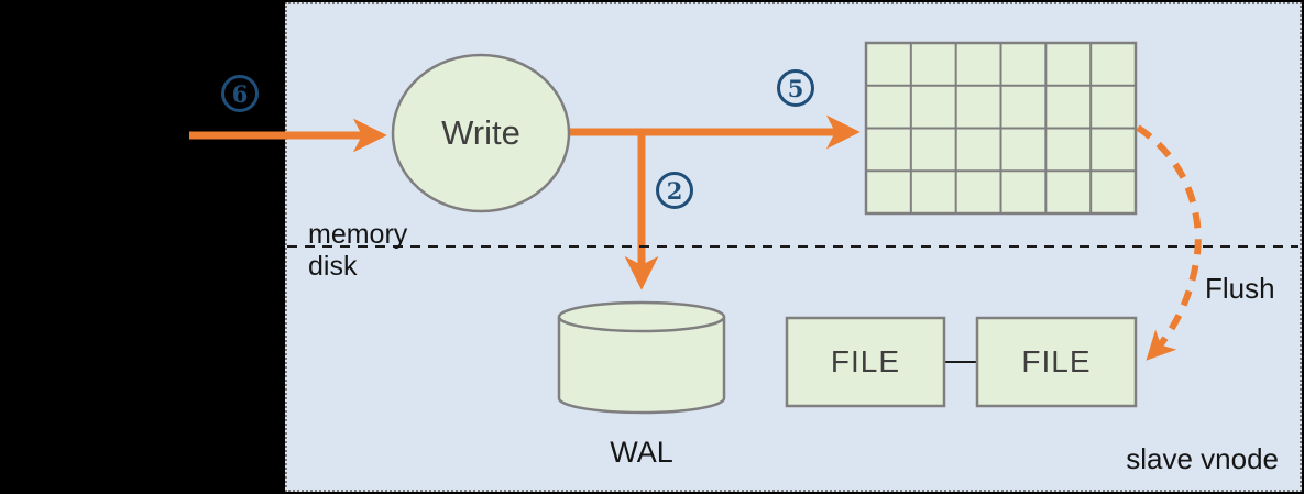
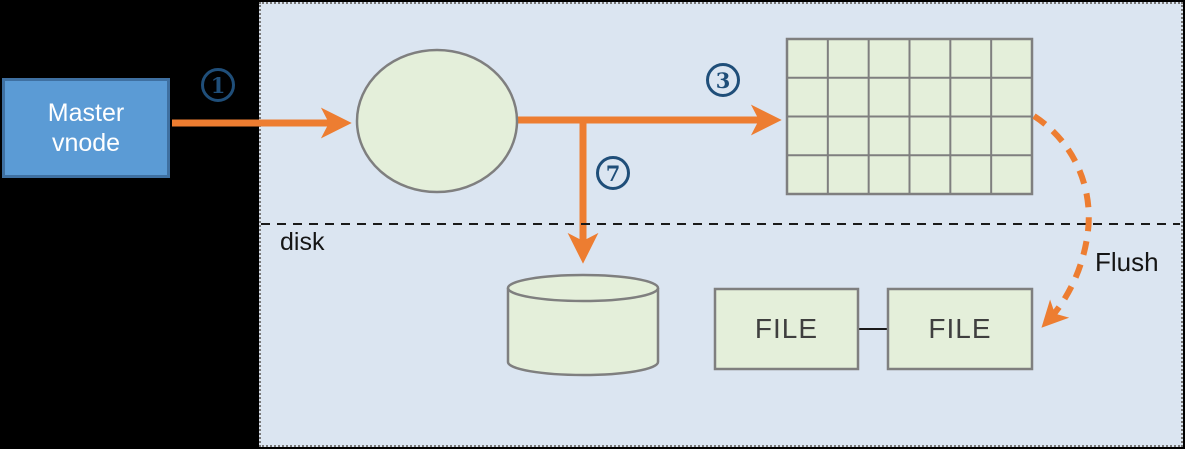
+ Master
+ vnode
- 6
+ 1
- 2
+ 7
- 5
+ 3
- Write
- memory
  disk
- WAL
  Flush
- slave vnode
  FILE
  FILE
